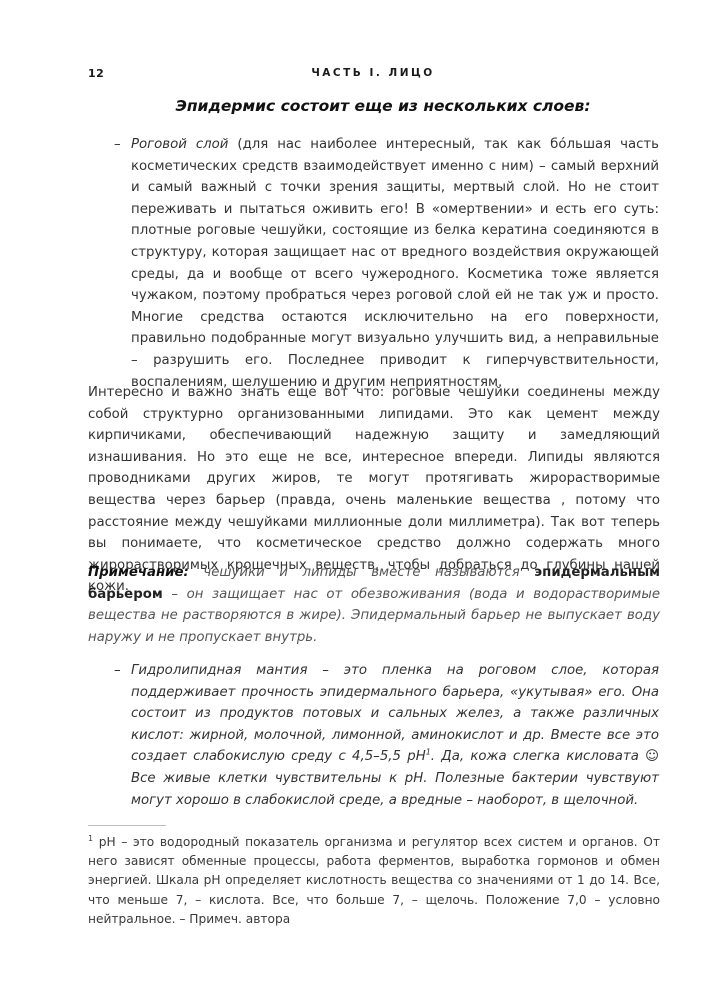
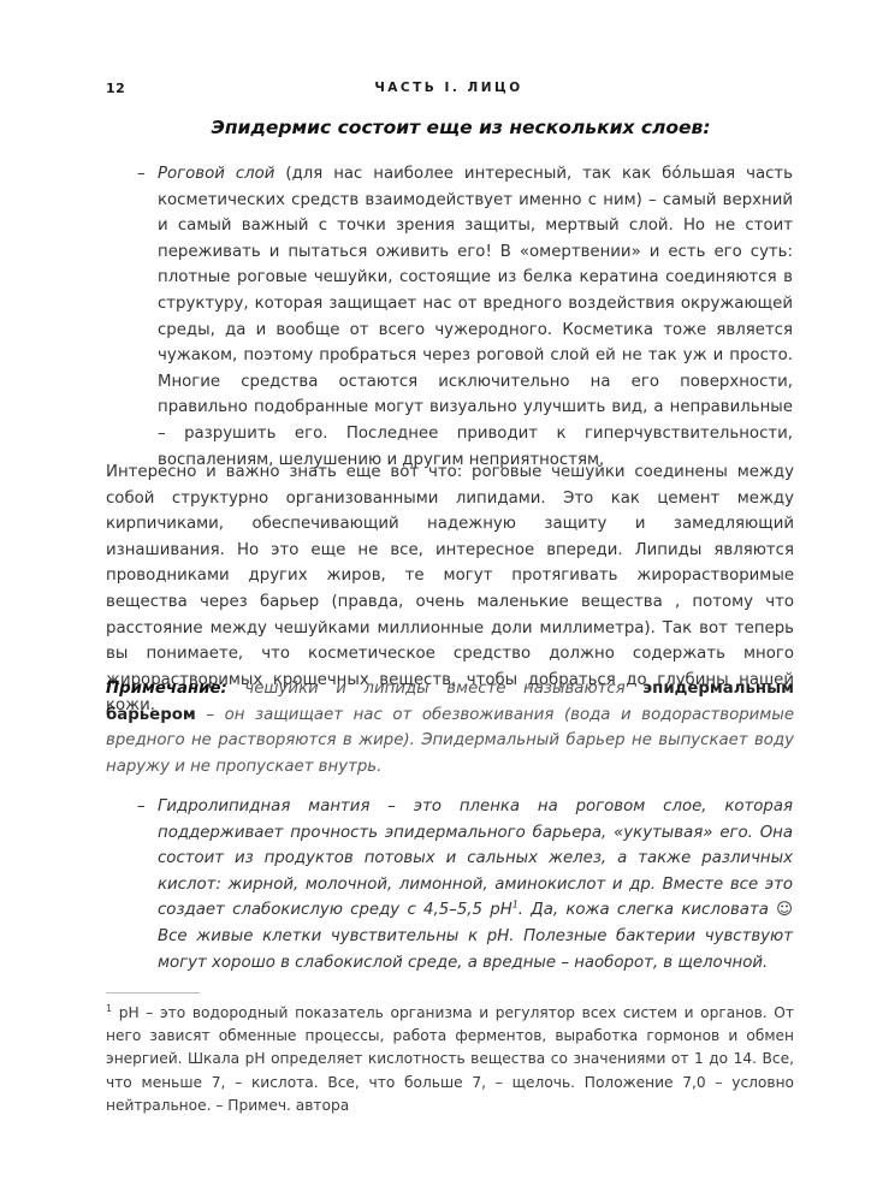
  12
  ЧАСТЬ I. ЛИЦО
  Эпидермис состоит еще из нескольких слоев:
  –
  Роговой слой (для нас наиболее интересный, так как бóльшая часть косметических средств взаимодействует именно с ним) – самый верхний и самый важный с точки зрения защиты, мертвый слой. Но не стоит переживать и пытаться оживить его! В «омертвении» и есть его суть: плотные роговые чешуйки, состоящие из белка кератина соединяются в структуру, которая защищает нас от вредного воздействия окружающей среды, да и вообще от всего чужеродного. Косметика тоже является чужаком, поэтому пробраться через роговой слой ей не так уж и просто. Многие средства остаются исключительно на его поверхности, правильно подобранные могут визуально улучшить вид, а неправильные – разрушить его. Последнее приводит к гиперчувствительности, воспалениям, шелушению и другим неприятностям.
  Интересно и важно знать еще вот что: роговые чешуйки соединены между собой структурно организованными липидами. Это как цемент между кирпичиками, обеспечивающий надежную защиту и замедляющий изнашивания. Но это еще не все, интересное впереди. Липиды являются проводниками других жиров, те могут протягивать жирорастворимые вещества через барьер (правда, очень маленькие вещества , потому что расстояние между чешуйками миллионные доли миллиметра). Так вот теперь вы понимаете, что косметическое средство должно содержать много жирорастворимых крошечных веществ, чтобы добраться до глубины нашей кожи.
- Примечание: чешуйки и липиды вместе называются эпидермальным барьером – он защищает нас от обезвоживания (вода и водорастворимые вещества не растворяются в жире). Эпидермальный барьер не выпускает воду наружу и не пропускает внутрь.
+ Примечание: чешуйки и липиды вместе называются эпидермальным барьером – он защищает нас от обезвоживания (вода и водорастворимые вредного не растворяются в жире). Эпидермальный барьер не выпускает воду наружу и не пропускает внутрь.
  –
  Гидролипидная мантия – это пленка на роговом слое, которая поддерживает прочность эпидермального барьера, «укутывая» его. Она состоит из продуктов потовых и сальных желез, а также различных кислот: жирной, молочной, лимонной, аминокислот и др. Вместе все это создает слабокислую среду с 4,5–5,5 pH1. Да, кожа слегка кисловата ☺ Все живые клетки чувствительны к pH. Полезные бактерии чувствуют могут хорошо в слабокислой среде, а вредные – наоборот, в щелочной.
  1 pH – это водородный показатель организма и регулятор всех систем и органов. От него зависят обменные процессы, работа ферментов, выработка гормонов и обмен энергией. Шкала pH определяет кислотность вещества со значениями от 1 до 14. Все, что меньше 7, – кислота. Все, что больше 7, – щелочь. Положение 7,0 – условно нейтральное. – Примеч. автора
